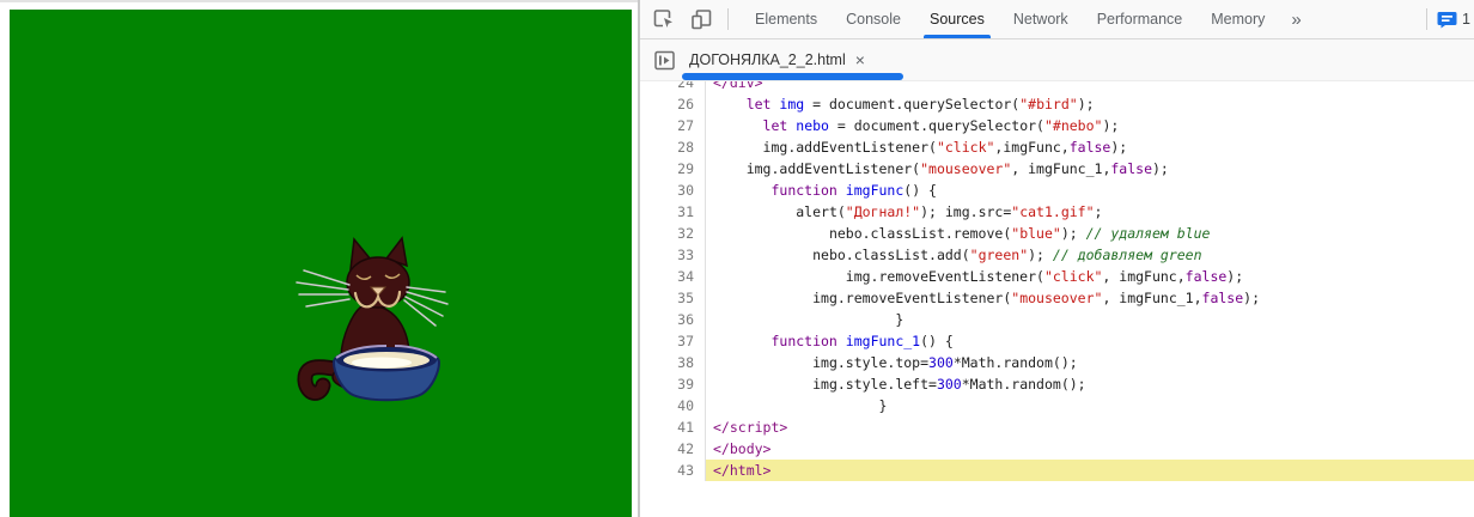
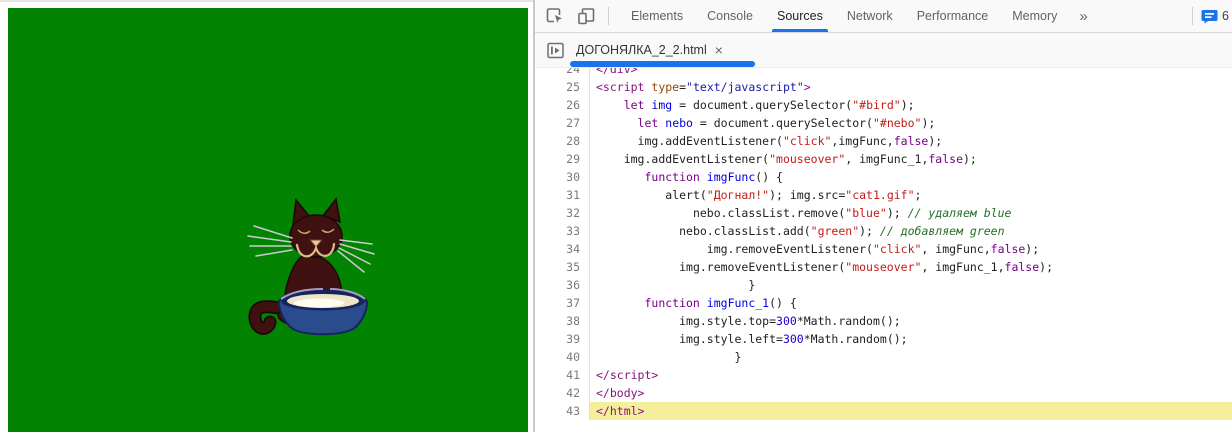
  Elements
  Console
  Sources
  Network
  Performance
  Memory
  »
- 1
+ 6
  ДОГОНЯЛКА_2_2.html
  ×
  24
  </div>
+ 25
+ <script type="text/javascript">
  26
  let img = document.querySelector("#bird");
  27
  let nebo = document.querySelector("#nebo");
  28
  img.addEventListener("click",imgFunc,false);
  29
  img.addEventListener("mouseover", imgFunc_1,false);
  30
  function imgFunc() {
  31
  alert("Догнал!"); img.src="cat1.gif";
  32
  nebo.classList.remove("blue"); // удаляем blue
  33
  nebo.classList.add("green"); // добавляем green
  34
  img.removeEventListener("click", imgFunc,false);
  35
  img.removeEventListener("mouseover", imgFunc_1,false);
  36
  }
  37
  function imgFunc_1() {
  38
  img.style.top=300*Math.random();
  39
  img.style.left=300*Math.random();
  40
  }
  41
  </script>
  42
  </body>
  43
  </html>
